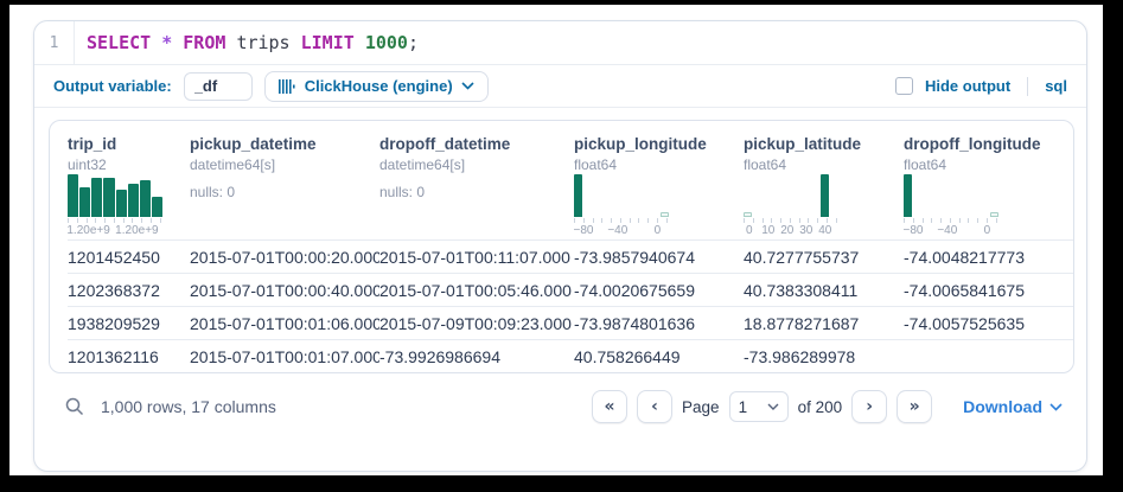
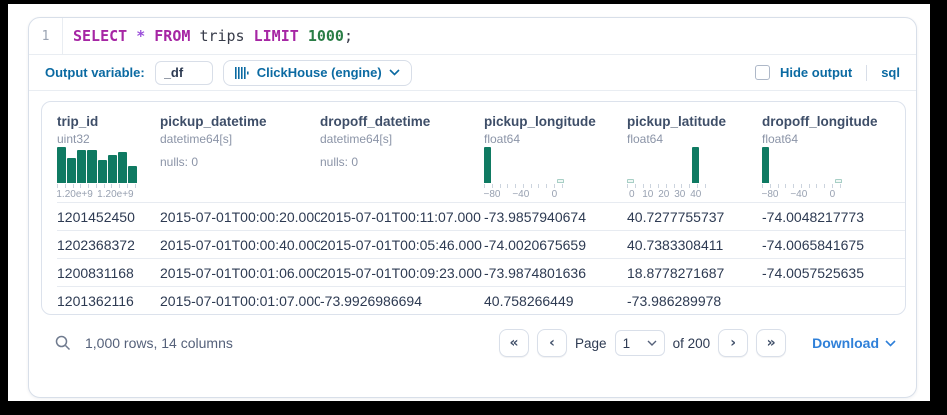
  1
  SELECT
  *
  FROM
  trips
  LIMIT
  1000
  ;
  Output variable:
  _df
  ClickHouse (engine)
  Hide output
  sql
  trip_id
  uint32
  1.20e+9
  1.20e+9
  pickup_datetime
  datetime64[s]
  nulls: 0
  dropoff_datetime
  datetime64[s]
  nulls: 0
  pickup_longitude
  float64
  −80
  −40
  0
  pickup_latitude
  float64
  0
  10
  20
  30
  40
  dropoff_longitude
  float64
  −80
  −40
  0
  1201452450
  2015-07-01T00:00:20.000
  2015-07-01T00:11:07.000
  -73.9857940674
  40.7277755737
  -74.0048217773
  1202368372
  2015-07-01T00:00:40.000
  2015-07-01T00:05:46.000
  -74.0020675659
  40.7383308411
  -74.0065841675
- 1938209529
+ 1200831168
  2015-07-01T00:01:06.000
- 2015-07-09T00:09:23.000
+ 2015-07-01T00:09:23.000
  -73.9874801636
  18.8778271687
  -74.0057525635
  1201362116
  2015-07-01T00:01:07.000
  -73.9926986694
  40.758266449
  -73.986289978
- 1,000 rows, 17 columns
+ 1,000 rows, 14 columns
  «
  ‹
  Page
  1
  of 200
  ›
  »
  Download
